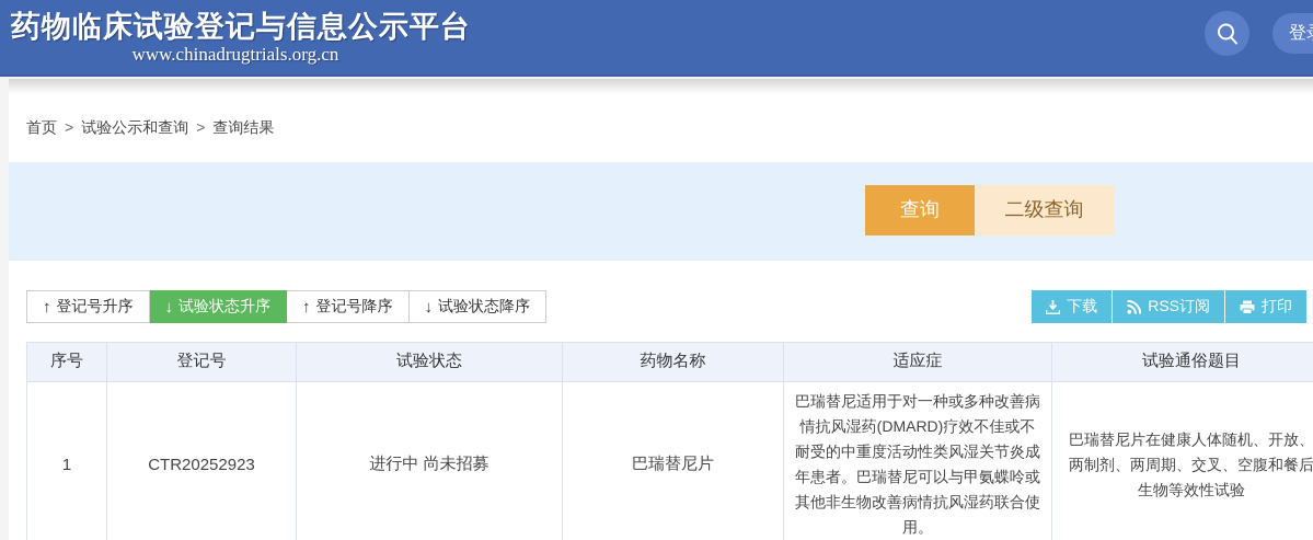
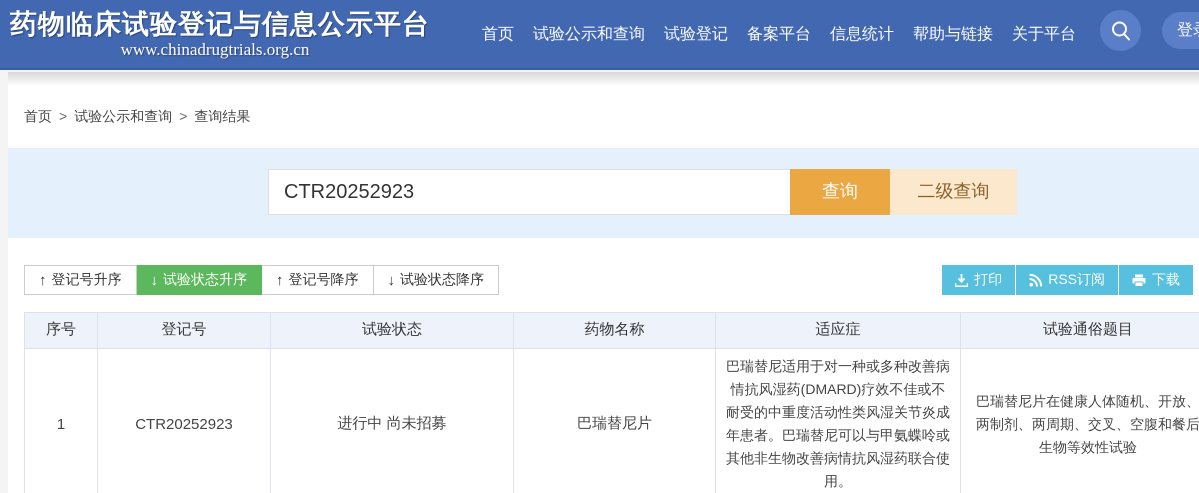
  药物临床试验登记与信息公示平台
  www.chinadrugtrials.org.cn
+ 首页
+ 试验公示和查询
+ 试验登记
+ 备案平台
+ 信息统计
+ 帮助与链接
+ 关于平台
  首页 > 试验公示和查询 > 查询结果
+ CTR20252923
  查询
  二级查询
  ↑
  登记号升序
  ↓
  试验状态升序
  ↑
  登记号降序
  ↓
  试验状态降序
- 下载
+ 打印
  RSS订阅
- 打印
+ 下载
  序号	登记号	试验状态	药物名称	适应症	试验通俗题目
  1	CTR20252923	进行中 尚未招募	巴瑞替尼片	巴瑞替尼适用于对一种或多种改善病情抗风湿药(DMARD)疗效不佳或不耐受的中重度活动性类风湿关节炎成年患者。巴瑞替尼可以与甲氨蝶呤或其他非生物改善病情抗风湿药联合使用。	巴瑞替尼片在健康人体随机、开放、两制剂、两周期、交叉、空腹和餐后生物等效性试验
